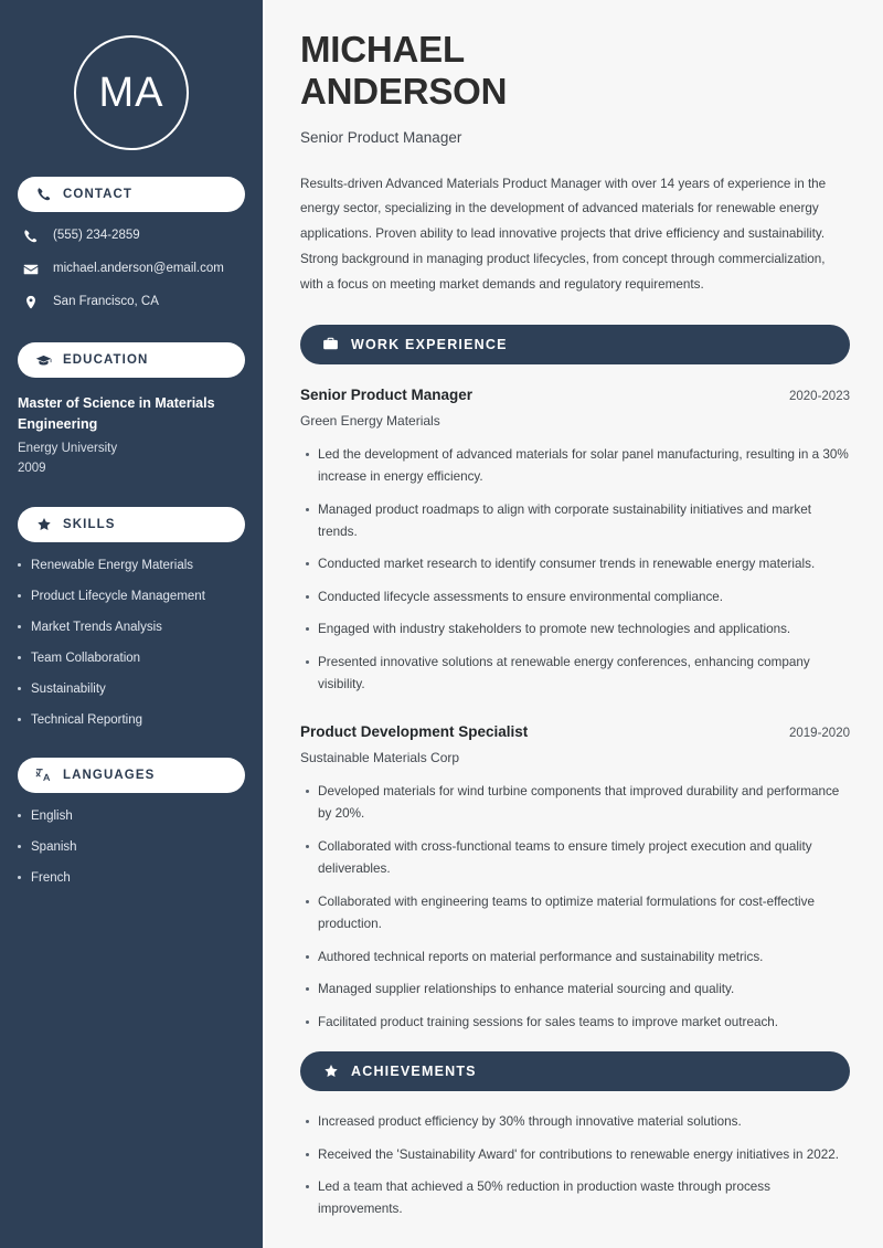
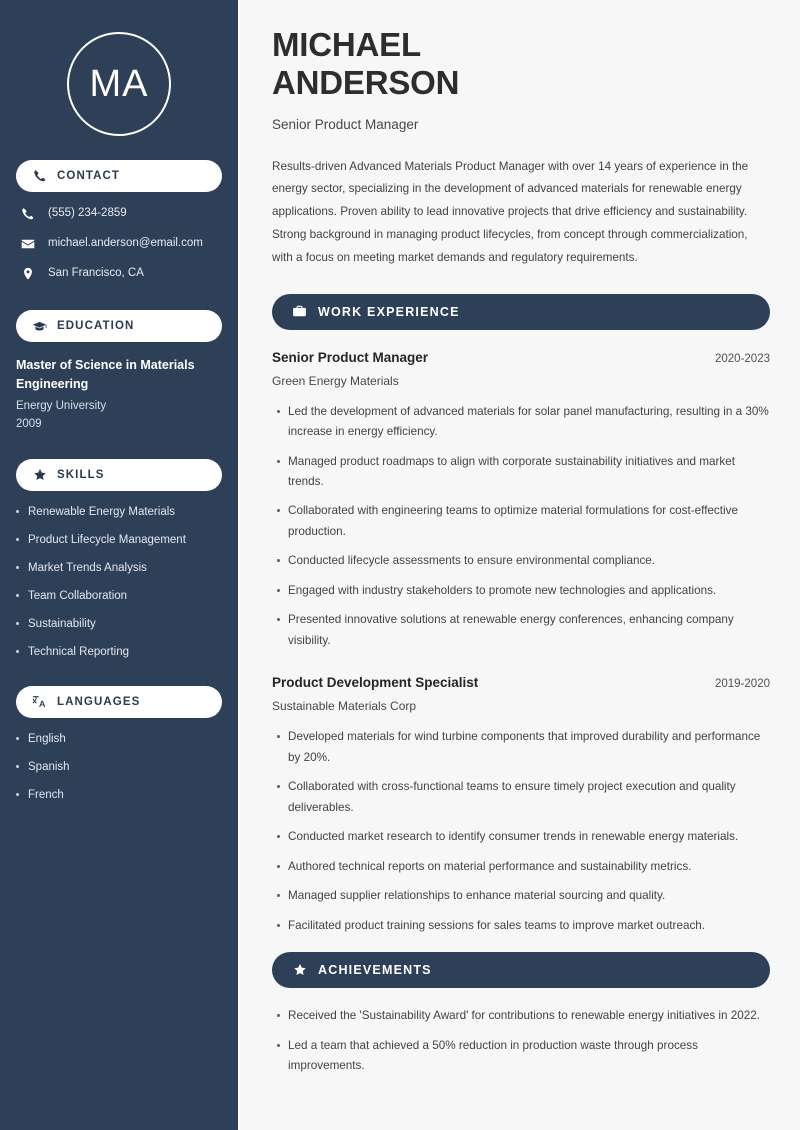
  MA
  CONTACT
  (555) 234-2859
  michael.anderson@email.com
  San Francisco, CA
  EDUCATION
  Master of Science in Materials Engineering
  Energy University
  2009
  SKILLS
  Renewable Energy Materials
  Product Lifecycle Management
  Market Trends Analysis
  Team Collaboration
  Sustainability
  Technical Reporting
  LANGUAGES
  English
  Spanish
  French
  MICHAEL
  ANDERSON
  Senior Product Manager
  Results-driven Advanced Materials Product Manager with over 14 years of experience in the energy sector, specializing in the development of advanced materials for renewable energy applications. Proven ability to lead innovative projects that drive efficiency and sustainability. Strong background in managing product lifecycles, from concept through commercialization, with a focus on meeting market demands and regulatory requirements.
  WORK EXPERIENCE
  Senior Product Manager
  2020-2023
  Green Energy Materials
  Led the development of advanced materials for solar panel manufacturing, resulting in a 30% increase in energy efficiency.
  Managed product roadmaps to align with corporate sustainability initiatives and market trends.
- Conducted market research to identify consumer trends in renewable energy materials.
+ Collaborated with engineering teams to optimize material formulations for cost-effective production.
  Conducted lifecycle assessments to ensure environmental compliance.
  Engaged with industry stakeholders to promote new technologies and applications.
  Presented innovative solutions at renewable energy conferences, enhancing company visibility.
  Product Development Specialist
  2019-2020
  Sustainable Materials Corp
  Developed materials for wind turbine components that improved durability and performance by 20%.
  Collaborated with cross-functional teams to ensure timely project execution and quality deliverables.
- Collaborated with engineering teams to optimize material formulations for cost-effective production.
+ Conducted market research to identify consumer trends in renewable energy materials.
  Authored technical reports on material performance and sustainability metrics.
  Managed supplier relationships to enhance material sourcing and quality.
  Facilitated product training sessions for sales teams to improve market outreach.
  ACHIEVEMENTS
- Increased product efficiency by 30% through innovative material solutions.
  Received the 'Sustainability Award' for contributions to renewable energy initiatives in 2022.
  Led a team that achieved a 50% reduction in production waste through process improvements.
